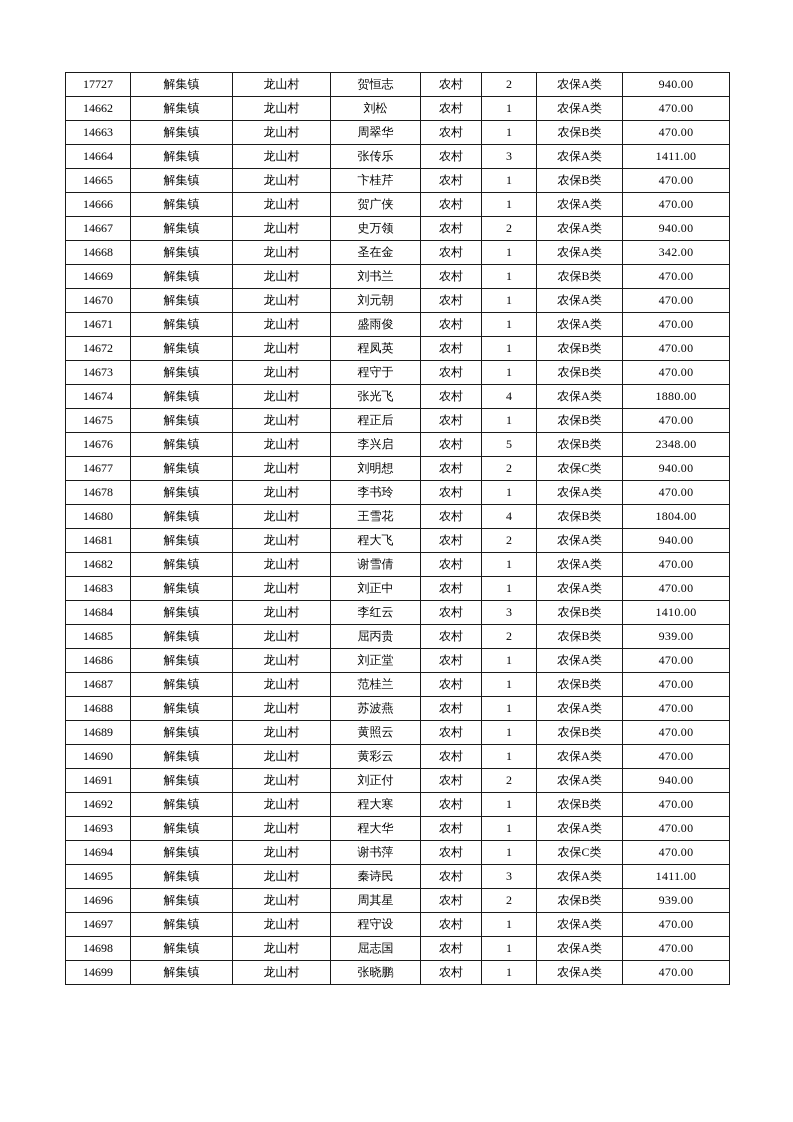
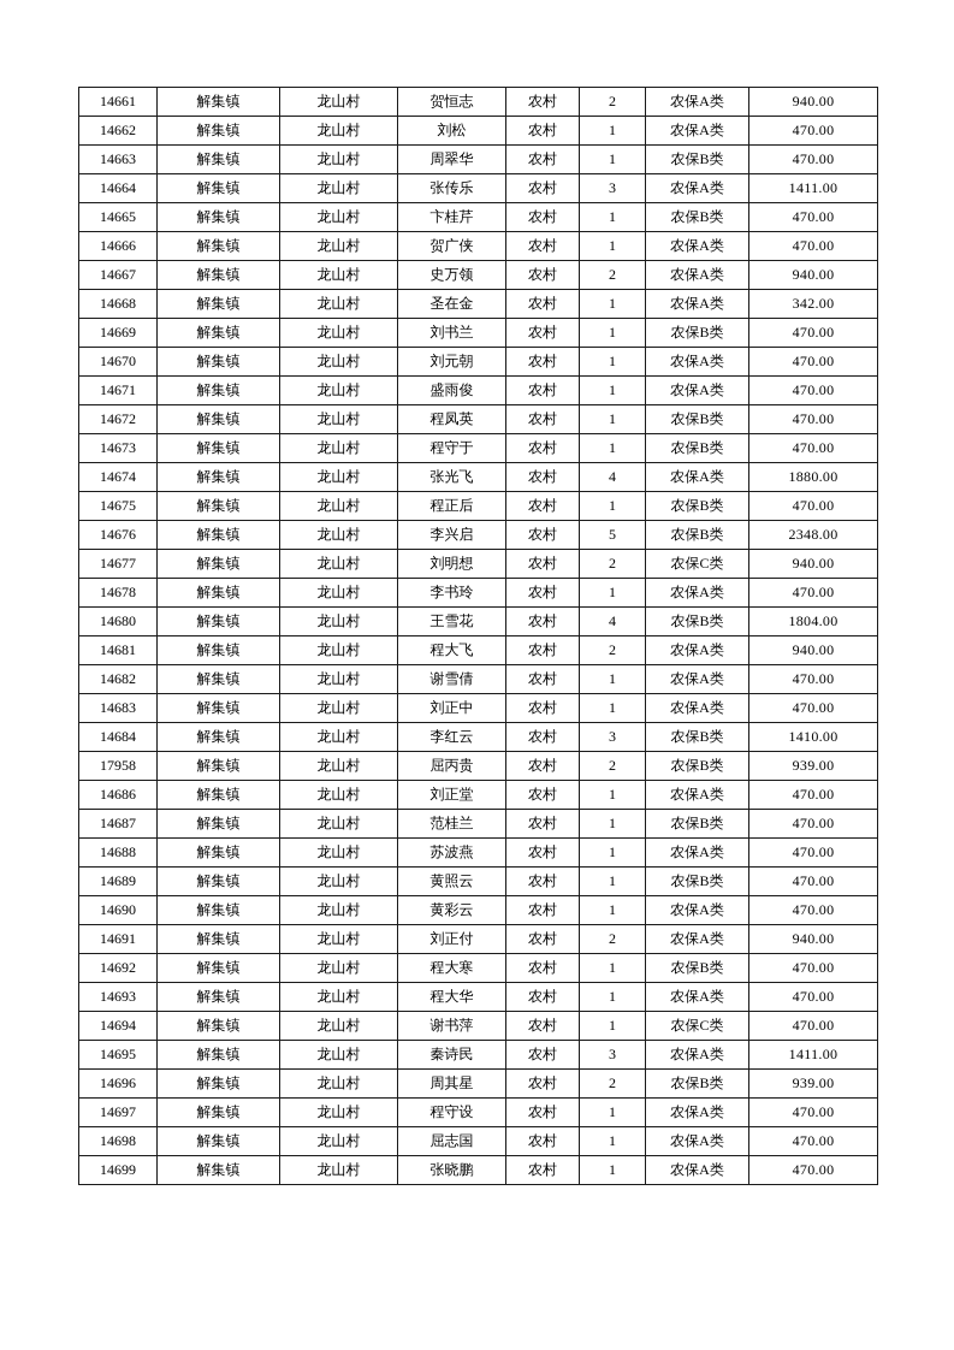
- 17727	解集镇	龙山村	贺恒志	农村	2	农保A类	940.00
+ 14661	解集镇	龙山村	贺恒志	农村	2	农保A类	940.00
  14662	解集镇	龙山村	刘松	农村	1	农保A类	470.00
  14663	解集镇	龙山村	周翠华	农村	1	农保B类	470.00
  14664	解集镇	龙山村	张传乐	农村	3	农保A类	1411.00
  14665	解集镇	龙山村	卞桂芹	农村	1	农保B类	470.00
  14666	解集镇	龙山村	贺广侠	农村	1	农保A类	470.00
  14667	解集镇	龙山村	史万领	农村	2	农保A类	940.00
  14668	解集镇	龙山村	圣在金	农村	1	农保A类	342.00
  14669	解集镇	龙山村	刘书兰	农村	1	农保B类	470.00
  14670	解集镇	龙山村	刘元朝	农村	1	农保A类	470.00
  14671	解集镇	龙山村	盛雨俊	农村	1	农保A类	470.00
  14672	解集镇	龙山村	程凤英	农村	1	农保B类	470.00
  14673	解集镇	龙山村	程守于	农村	1	农保B类	470.00
  14674	解集镇	龙山村	张光飞	农村	4	农保A类	1880.00
  14675	解集镇	龙山村	程正后	农村	1	农保B类	470.00
  14676	解集镇	龙山村	李兴启	农村	5	农保B类	2348.00
  14677	解集镇	龙山村	刘明想	农村	2	农保C类	940.00
  14678	解集镇	龙山村	李书玲	农村	1	农保A类	470.00
  14680	解集镇	龙山村	王雪花	农村	4	农保B类	1804.00
  14681	解集镇	龙山村	程大飞	农村	2	农保A类	940.00
  14682	解集镇	龙山村	谢雪倩	农村	1	农保A类	470.00
  14683	解集镇	龙山村	刘正中	农村	1	农保A类	470.00
  14684	解集镇	龙山村	李红云	农村	3	农保B类	1410.00
- 14685	解集镇	龙山村	屈丙贵	农村	2	农保B类	939.00
+ 17958	解集镇	龙山村	屈丙贵	农村	2	农保B类	939.00
  14686	解集镇	龙山村	刘正堂	农村	1	农保A类	470.00
  14687	解集镇	龙山村	范桂兰	农村	1	农保B类	470.00
  14688	解集镇	龙山村	苏波燕	农村	1	农保A类	470.00
  14689	解集镇	龙山村	黄照云	农村	1	农保B类	470.00
  14690	解集镇	龙山村	黄彩云	农村	1	农保A类	470.00
  14691	解集镇	龙山村	刘正付	农村	2	农保A类	940.00
  14692	解集镇	龙山村	程大寒	农村	1	农保B类	470.00
  14693	解集镇	龙山村	程大华	农村	1	农保A类	470.00
  14694	解集镇	龙山村	谢书萍	农村	1	农保C类	470.00
  14695	解集镇	龙山村	秦诗民	农村	3	农保A类	1411.00
  14696	解集镇	龙山村	周其星	农村	2	农保B类	939.00
  14697	解集镇	龙山村	程守设	农村	1	农保A类	470.00
  14698	解集镇	龙山村	屈志国	农村	1	农保A类	470.00
  14699	解集镇	龙山村	张晓鹏	农村	1	农保A类	470.00
